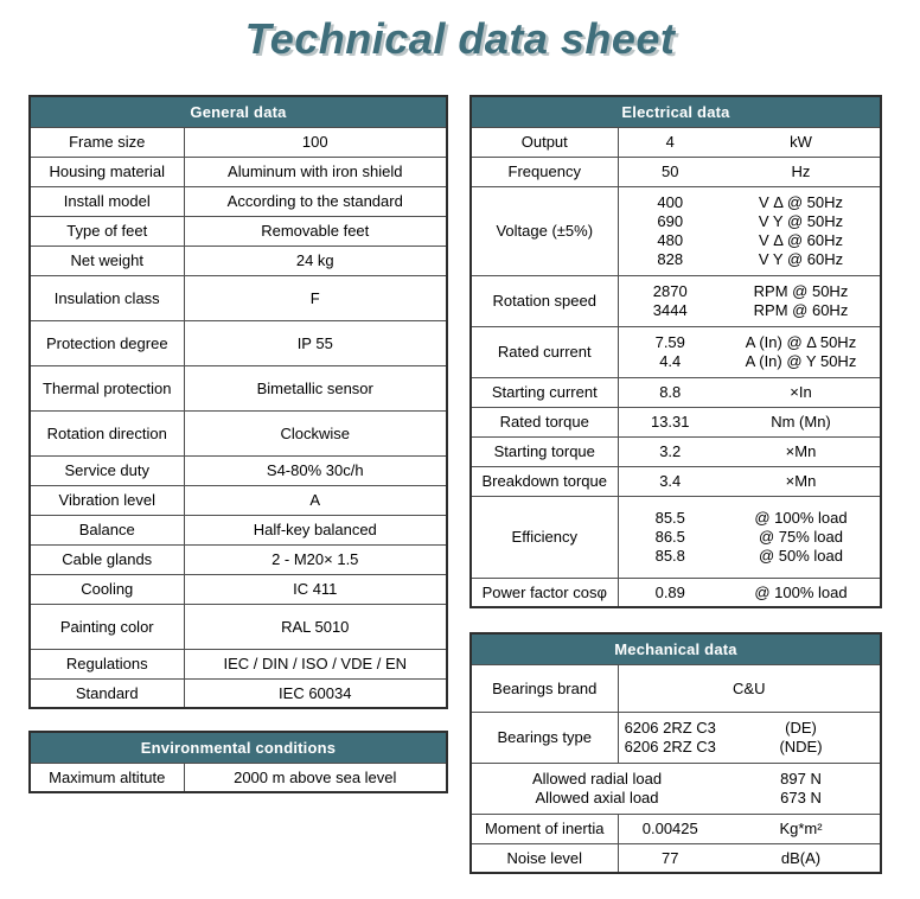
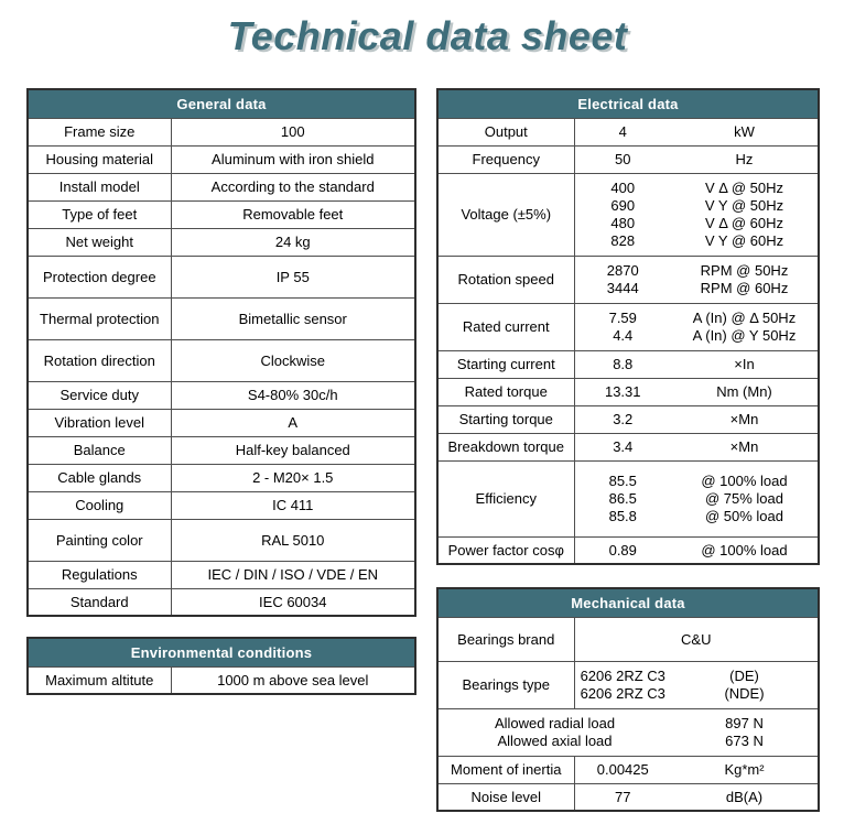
  Technical data sheet
  General data
  Frame size	100
  Housing material	Aluminum with iron shield
  Install model	According to the standard
  Type of feet	Removable feet
  Net weight	24 kg
- Insulation class	F
  Protection degree	IP 55
  Thermal protection	Bimetallic sensor
  Rotation direction	Clockwise
  Service duty	S4-80% 30c/h
  Vibration level	A
  Balance	Half-key balanced
  Cable glands	2 - M20× 1.5
  Cooling	IC 411
  Painting color	RAL 5010
  Regulations	IEC / DIN / ISO / VDE / EN
  Standard	IEC 60034
  Environmental conditions
- Maximum altitute	2000 m above sea level
+ Maximum altitute	1000 m above sea level
  Electrical data
  Output	4	kW
  Frequency	50	Hz
  Voltage (±5%)	400 690 480 828	V Δ @ 50Hz V Y @ 50Hz V Δ @ 60Hz V Y @ 60Hz
  Rotation speed	2870 3444	RPM @ 50Hz RPM @ 60Hz
  Rated current	7.59 4.4	A (In) @ Δ 50Hz A (In) @ Y 50Hz
  Starting current	8.8	×In
  Rated torque	13.31	Nm (Mn)
  Starting torque	3.2	×Mn
  Breakdown torque	3.4	×Mn
  Efficiency	85.5 86.5 85.8	@ 100% load @ 75% load @ 50% load
  Power factor cosφ	0.89	@ 100% load
  Mechanical data
  Bearings brand	C&U
  Bearings type	6206 2RZ C3 6206 2RZ C3	(DE) (NDE)
  Allowed radial load Allowed axial load	897 N 673 N
  Moment of inertia	0.00425	Kg*m²
  Noise level	77	dB(A)
